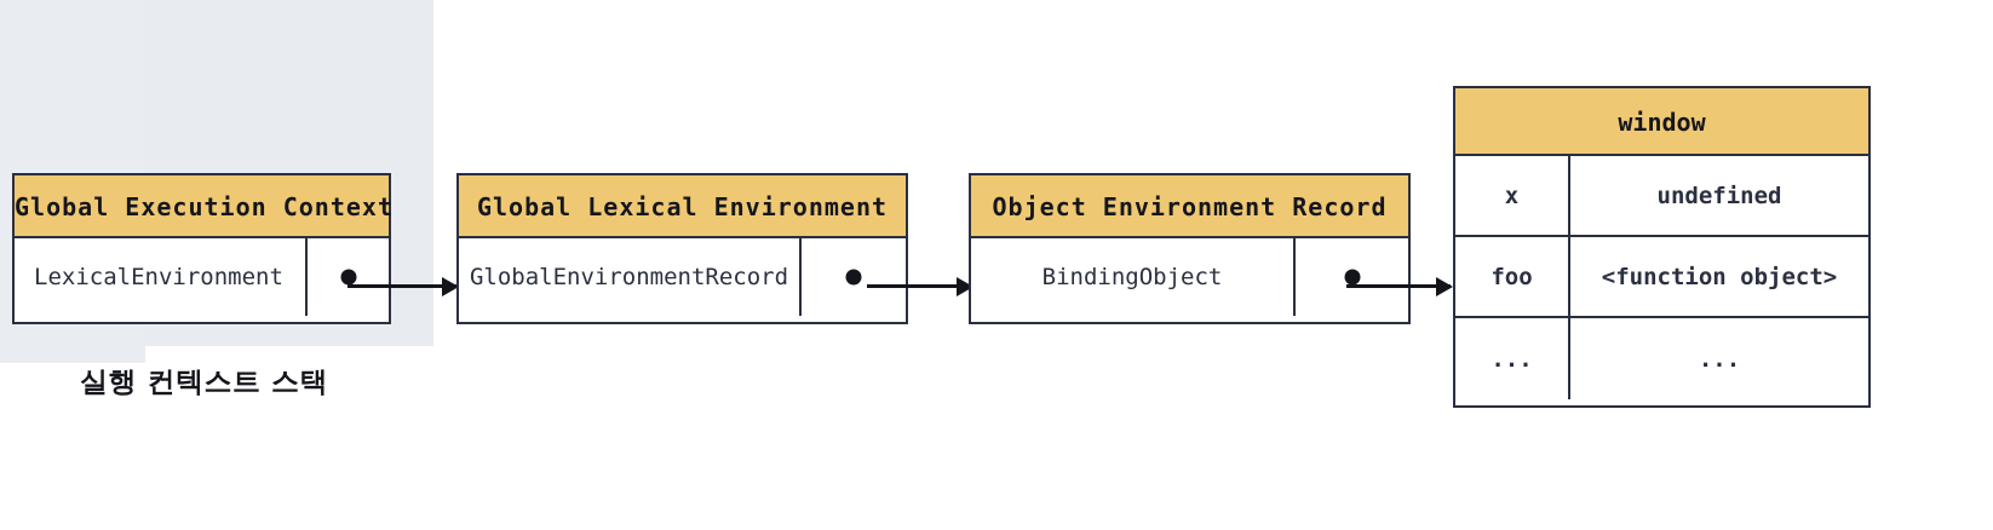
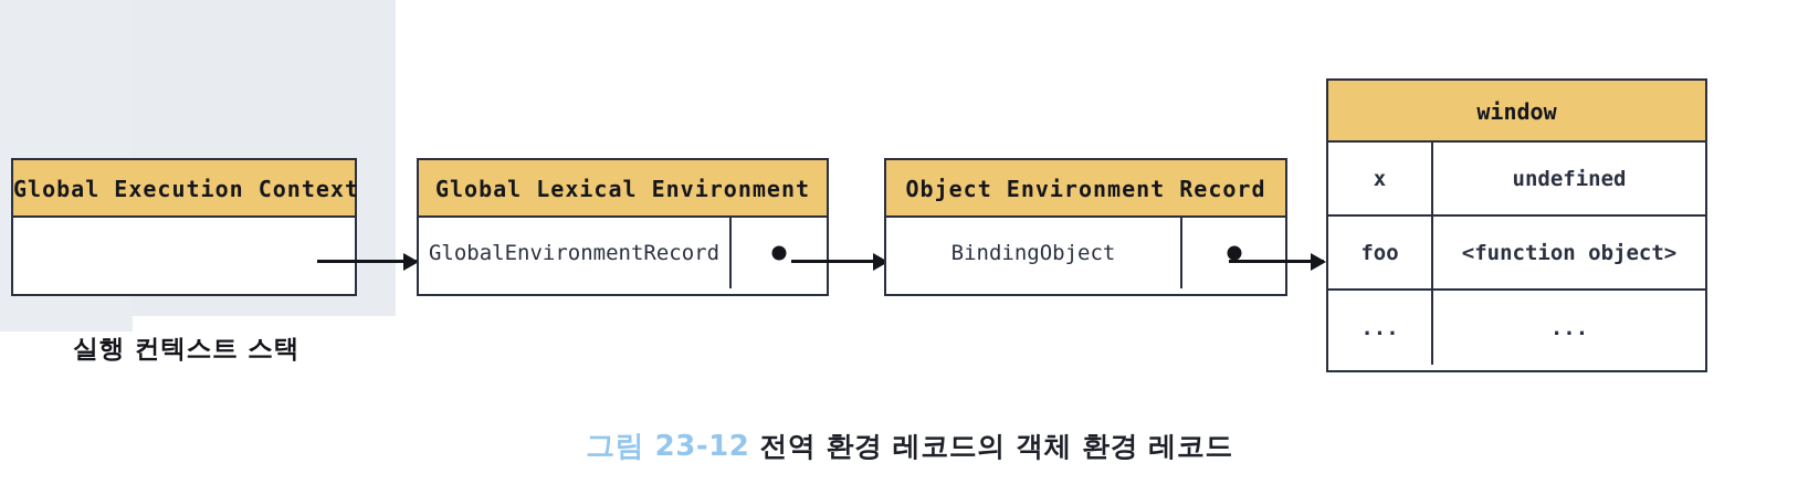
  Global Execution Context
- LexicalEnvironment
  Global Lexical Environment
  GlobalEnvironmentRecord
  Object Environment Record
  BindingObject
  window
  x
  undefined
  foo
  <function object>
  ...
  ...
  실행 컨텍스트 스택
+ 그림 23-12 전역 환경 레코드의 객체 환경 레코드
